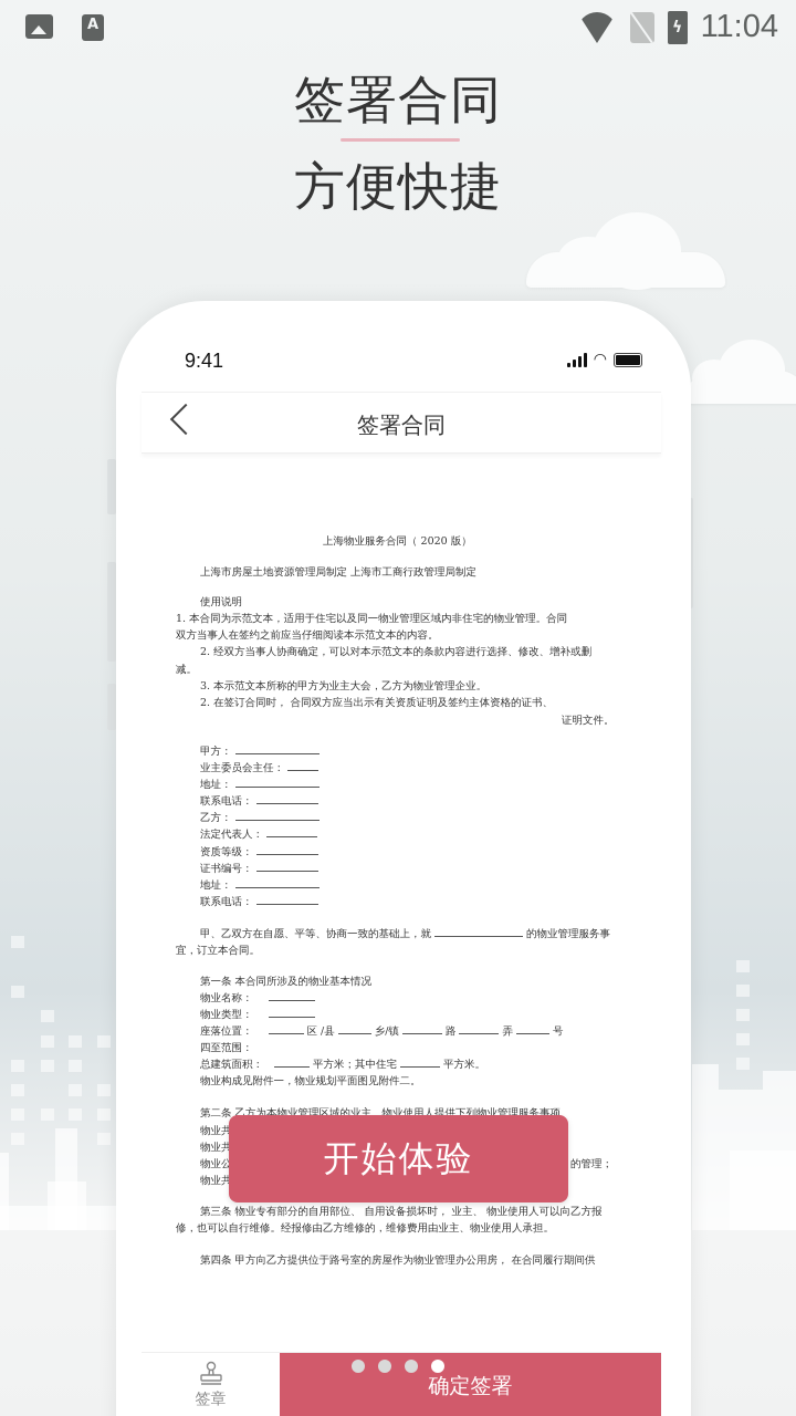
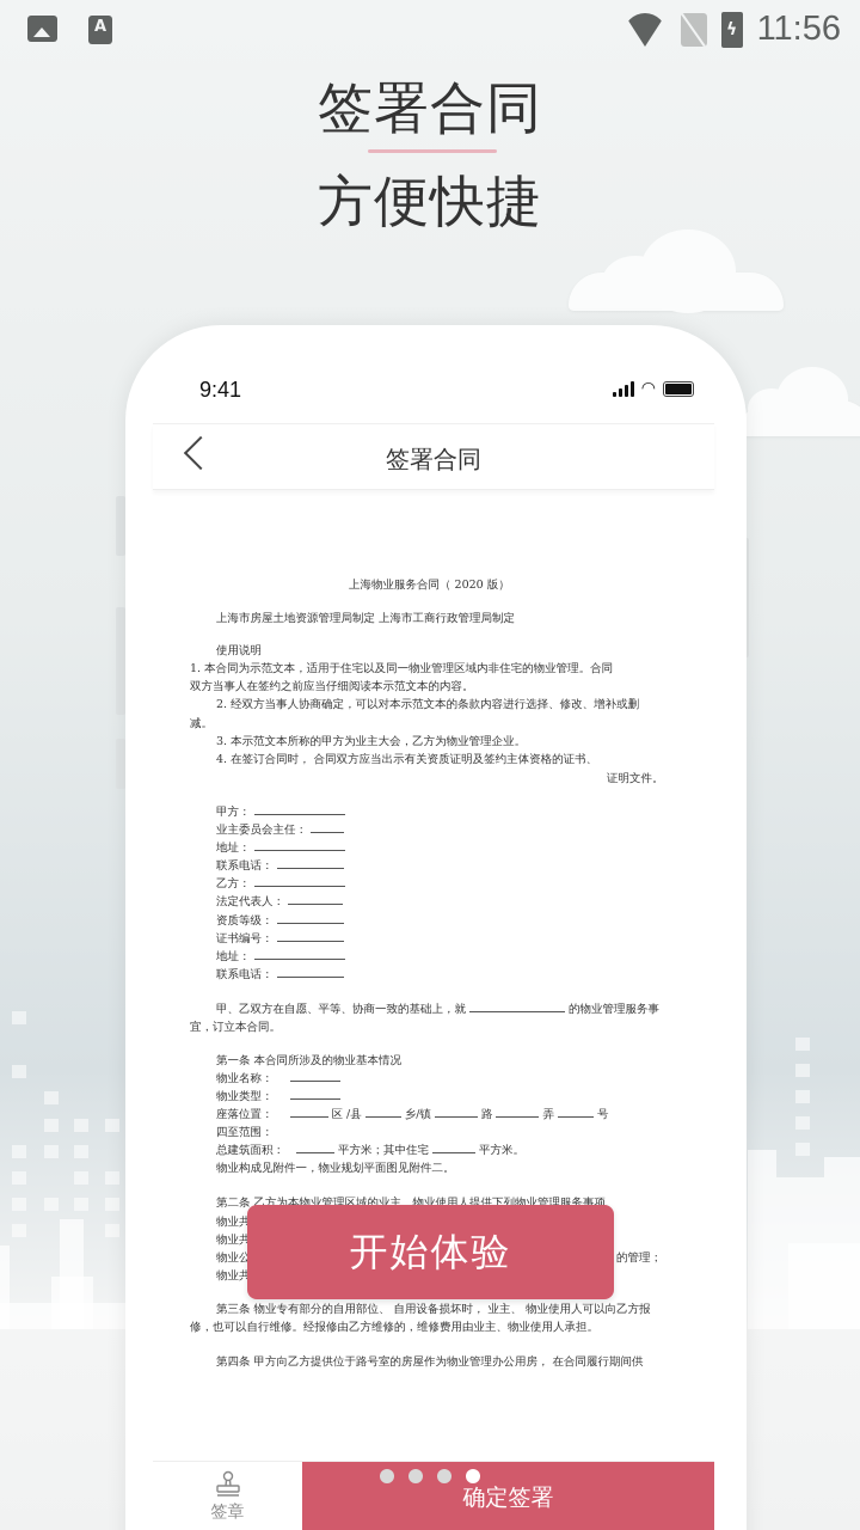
  A
  ϟ
- 11:04
+ 11:56
  签署合同
  方便快捷
  9:41
  ◠
  签署合同
  上海物业服务合同（ 2020 版）
  上海市房屋土地资源管理局制定 上海市工商行政管理局制定
  使用说明
  1. 本合同为示范文本，适用于住宅以及同一物业管理区域内非住宅的物业管理。合同
  双方当事人在签约之前应当仔细阅读本示范文本的内容。
  2. 经双方当事人协商确定，可以对本示范文本的条款内容进行选择、修改、增补或删
  减。
  3. 本示范文本所称的甲方为业主大会，乙方为物业管理企业。
- 2. 在签订合同时， 合同双方应当出示有关资质证明及签约主体资格的证书、
+ 4. 在签订合同时， 合同双方应当出示有关资质证明及签约主体资格的证书、
  证明文件。
  甲方：
  业主委员会主任：
  地址：
  联系电话：
  乙方：
  法定代表人：
  资质等级：
  证书编号：
  地址：
  联系电话：
  甲、乙双方在自愿、平等、协商一致的基础上，就 的物业管理服务事
  宜，订立本合同。
  第一条 本合同所涉及的物业基本情况
  物业名称：
  物业类型：
  座落位置： 区 /县 乡/镇 路 弄 号
  四至范围：
  总建筑面积： 平方米；其中住宅 平方米。
  物业构成见附件一，物业规划平面图见附件二。
  第二条 乙方为本物业管理区域的业主、物业使用人提供下列物业管理服务事项
  物业共
  物业共
  物业公
  的管理；
  物业共
  第三条 物业专有部分的自用部位、 自用设备损坏时， 业主、 物业使用人可以向乙方报
  修，也可以自行维修。经报修由乙方维修的，维修费用由业主、物业使用人承担。
  第四条 甲方向乙方提供位于路号室的房屋作为物业管理办公用房， 在合同履行期间供
  开始体验
  签章
  确定签署
